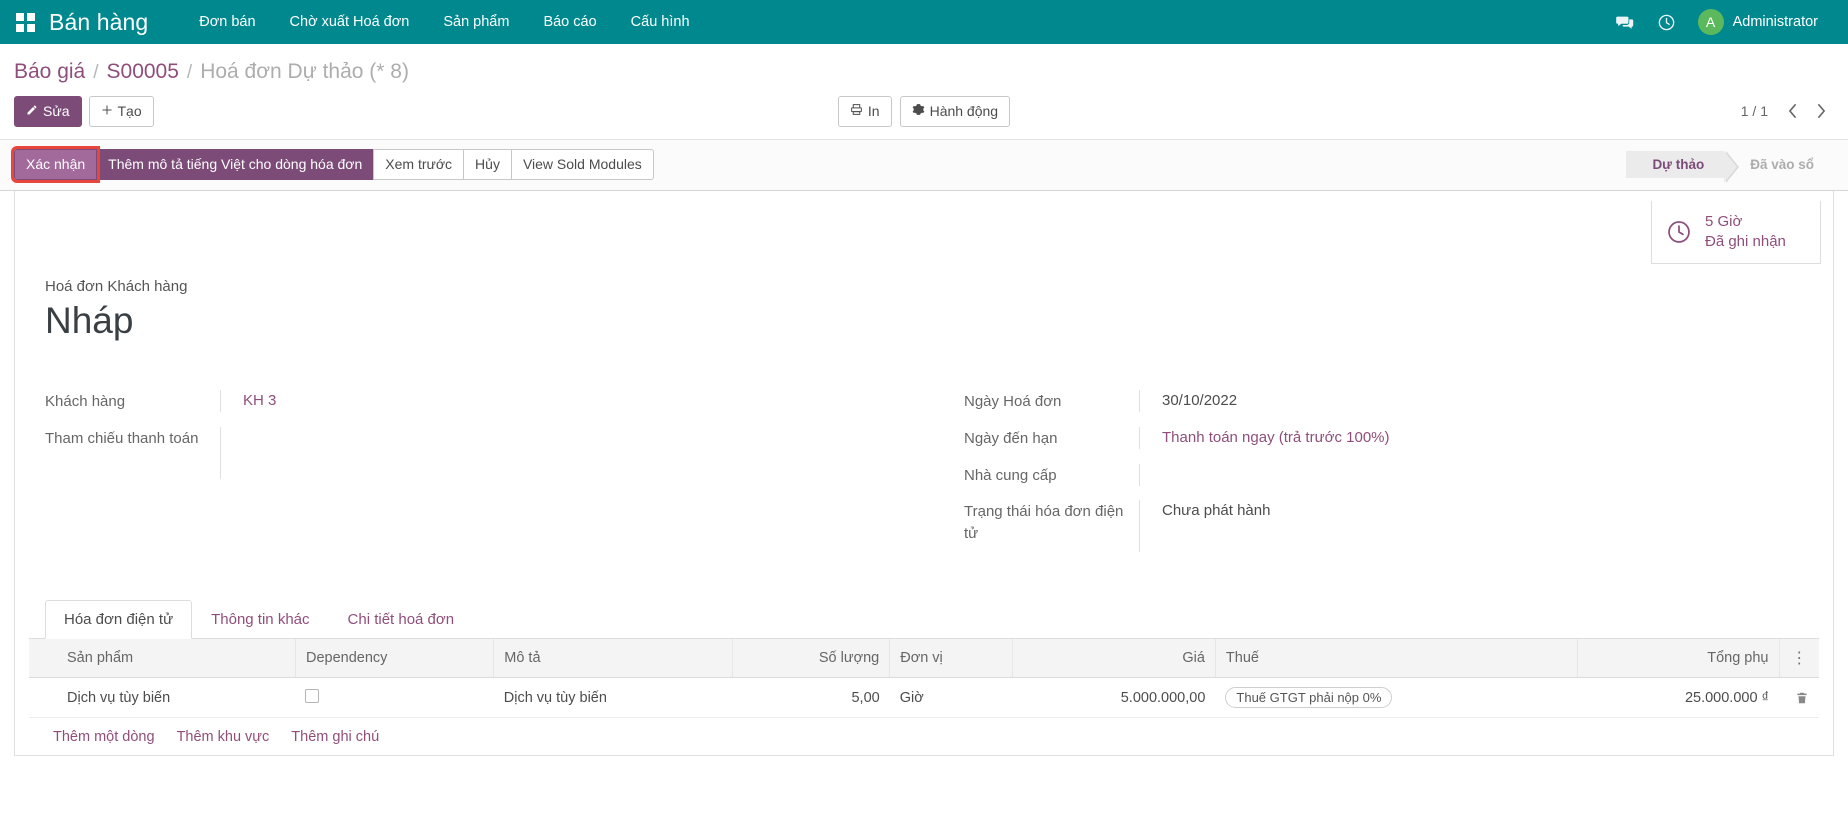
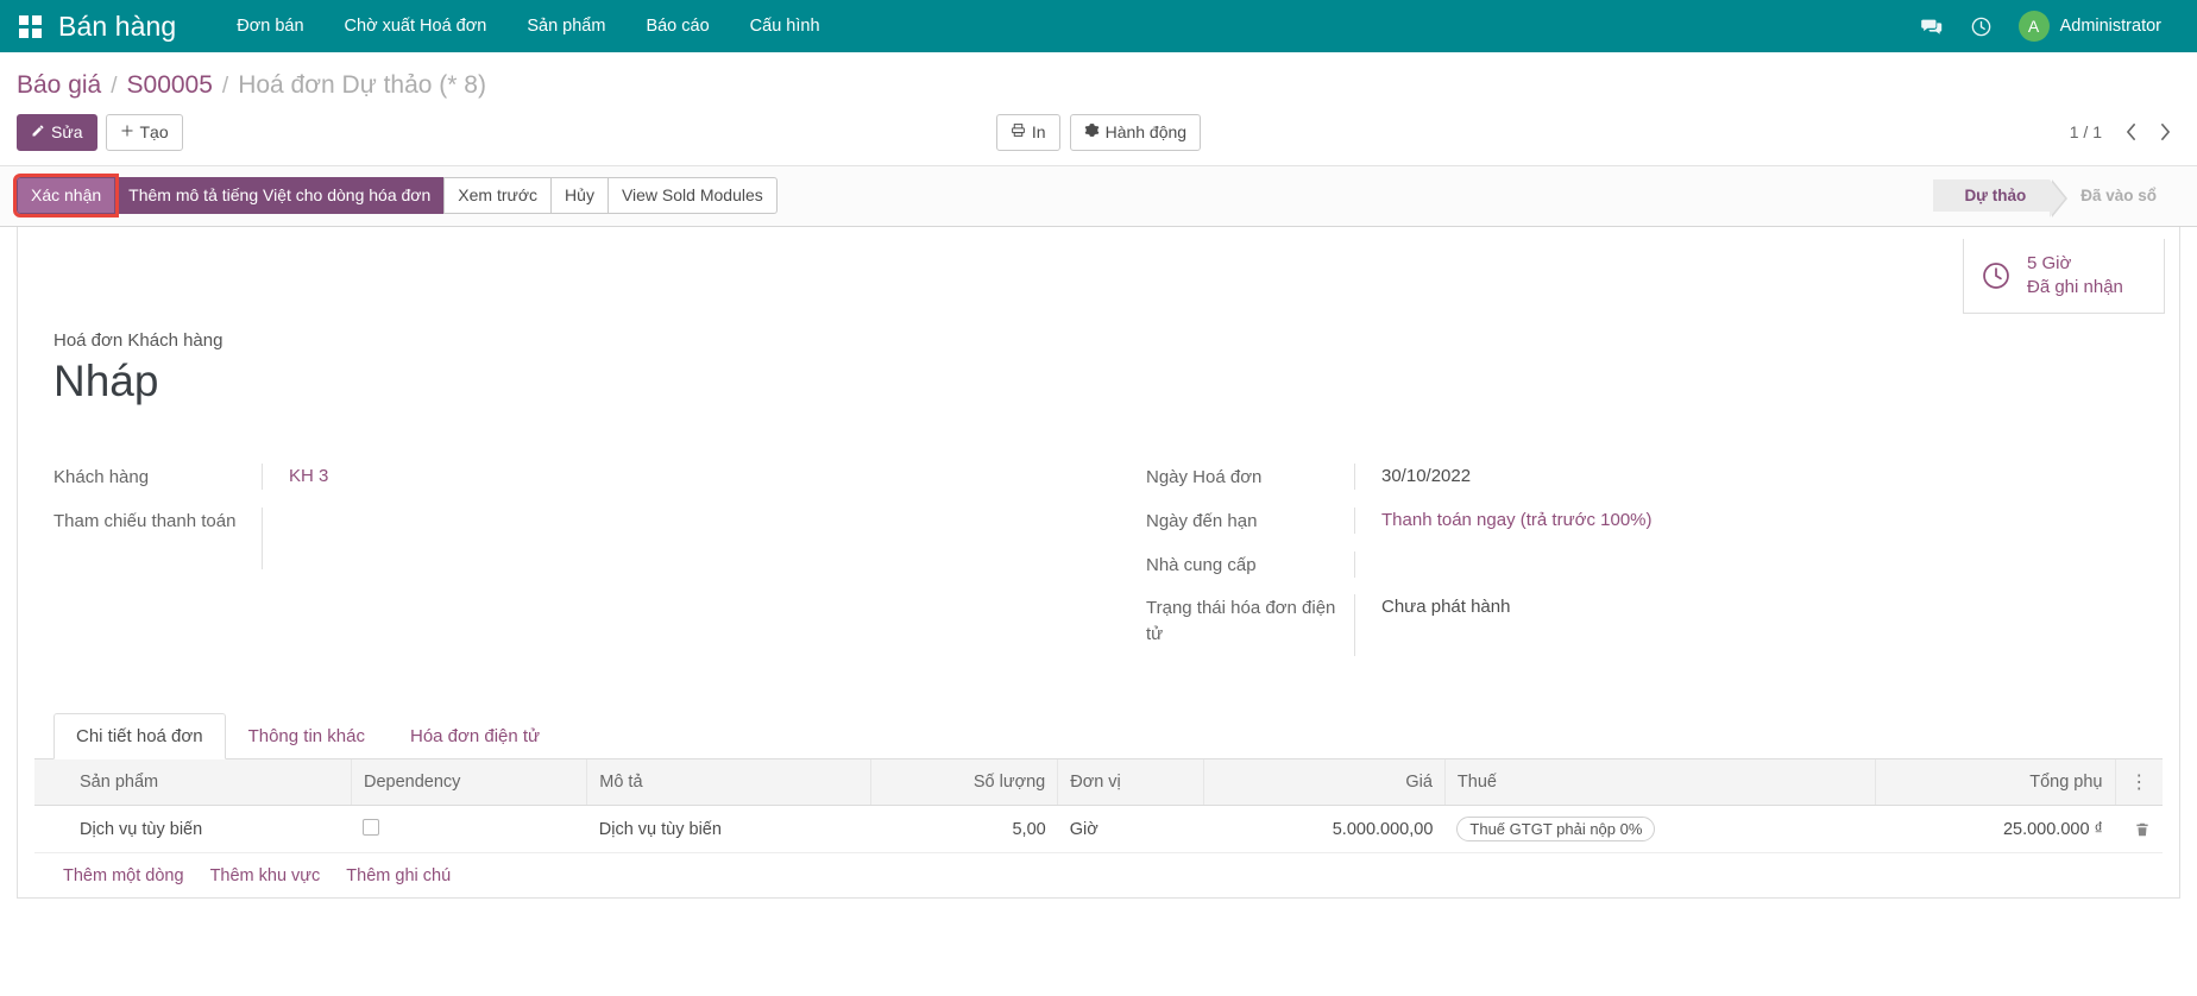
  Bán hàng
  Đơn bán
  Chờ xuất Hoá đơn
  Sản phẩm
  Báo cáo
  Cấu hình
  A
  Administrator
  Báo giá
  /
  S00005
  /
  Hoá đơn Dự thảo (* 8)
  Sửa
  Tạo
  In
  Hành động
  1 / 1
  Xác nhận
  Thêm mô tả tiếng Việt cho dòng hóa đơn
  Xem trước
  Hủy
  View Sold Modules
  Dự thảo
  Đã vào sổ
  5 Giờ
  Đã ghi nhận
  Hoá đơn Khách hàng
  Nháp
  Khách hàng
  KH 3
  Tham chiếu thanh toán
  Ngày Hoá đơn
  30/10/2022
  Ngày đến hạn
  Thanh toán ngay (trả trước 100%)
  Nhà cung cấp
  Trạng thái hóa đơn điện tử
  Chưa phát hành
- Hóa đơn điện tử
+ Chi tiết hoá đơn
  Thông tin khác
- Chi tiết hoá đơn
+ Hóa đơn điện tử
  	Sản phẩm	Dependency	Mô tả	Số lượng	Đơn vị	Giá	Thuế	Tổng phụ	⋮
  	Dịch vụ tùy biến		Dịch vụ tùy biến	5,00	Giờ	5.000.000,00	Thuế GTGT phải nộp 0%	25.000.000 ₫
  Thêm một dòng
  Thêm khu vực
  Thêm ghi chú
